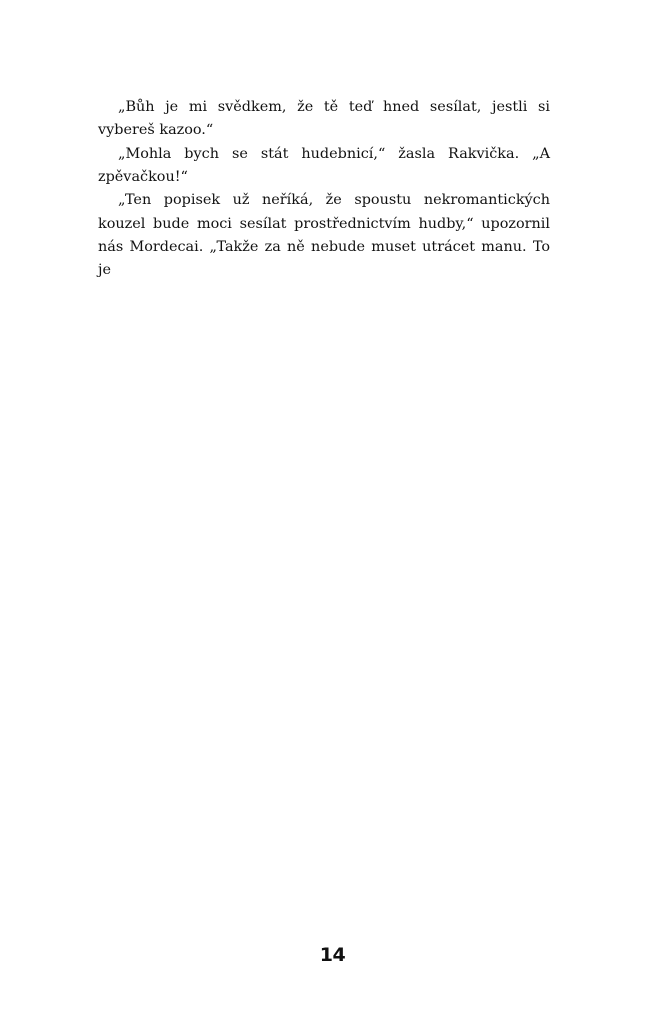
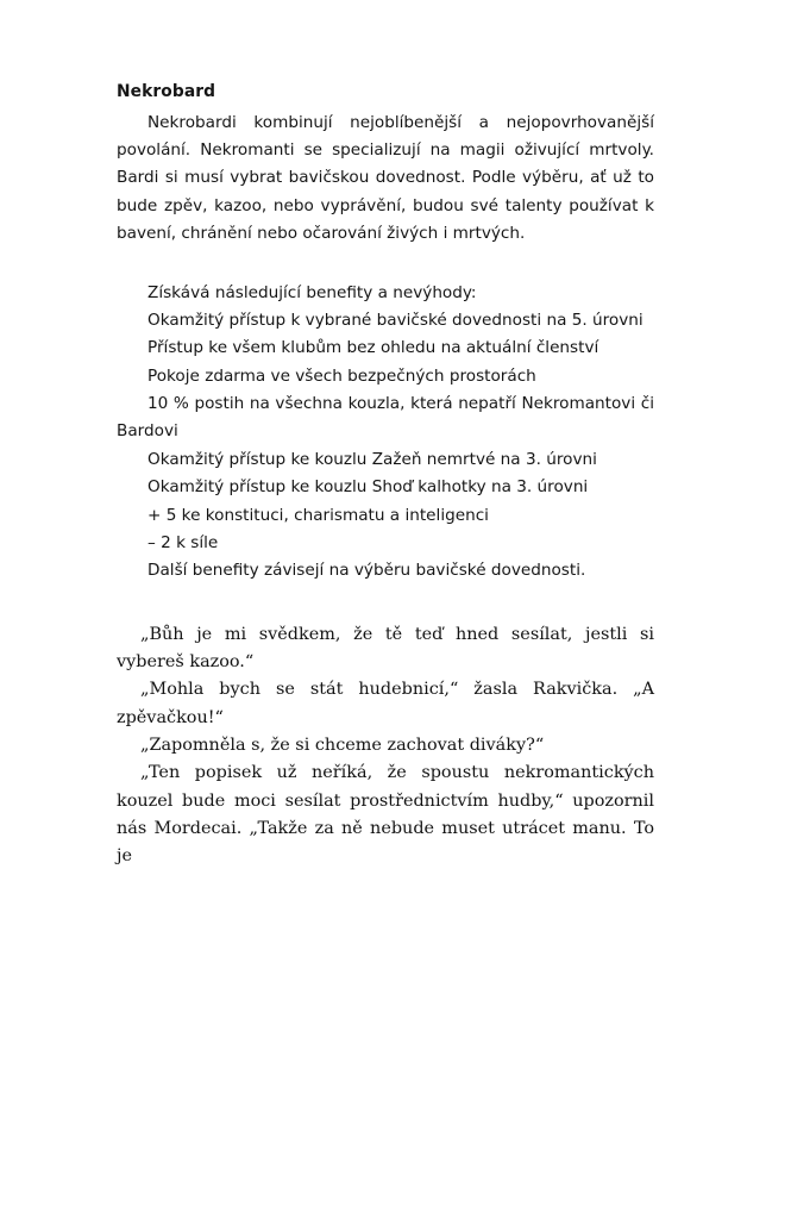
+ Nekrobard
+ Nekrobardi kombinují nejoblíbenější a nejopovrhovanější povolání. Nekromanti se specializují na magii oživující mrtvoly. Bardi si musí vybrat bavičskou dovednost. Podle výběru, ať už to bude zpěv, kazoo, nebo vyprávění, budou své talenty používat k bavení, chránění nebo očarování živých i mrtvých.
+ Získává následující benefity a nevýhody:
+ Okamžitý přístup k vybrané bavičské dovednosti na 5. úrovni
+ Přístup ke všem klubům bez ohledu na aktuální členství
+ Pokoje zdarma ve všech bezpečných prostorách
+ 10 % postih na všechna kouzla, která nepatří Nekromantovi či Bardovi
+ Okamžitý přístup ke kouzlu Zažeň nemrtvé na 3. úrovni
+ Okamžitý přístup ke kouzlu Shoď kalhotky na 3. úrovni
+ + 5 ke konstituci, charismatu a inteligenci
+ – 2 k síle
+ Další benefity závisejí na výběru bavičské dovednosti.
  „Bůh je mi svědkem, že tě teď hned sesílat, jestli si vybereš kazoo.“
  „Mohla bych se stát hudebnicí,“ žasla Rakvička. „A zpěvačkou!“
+ „Zapomněla s, že si chceme zachovat diváky?“
  „Ten popisek už neříká, že spoustu nekromantických kouzel bude moci sesílat prostřednictvím hudby,“ upozornil nás Mordecai. „Takže za ně nebude muset utrácet manu. To je
- 14
